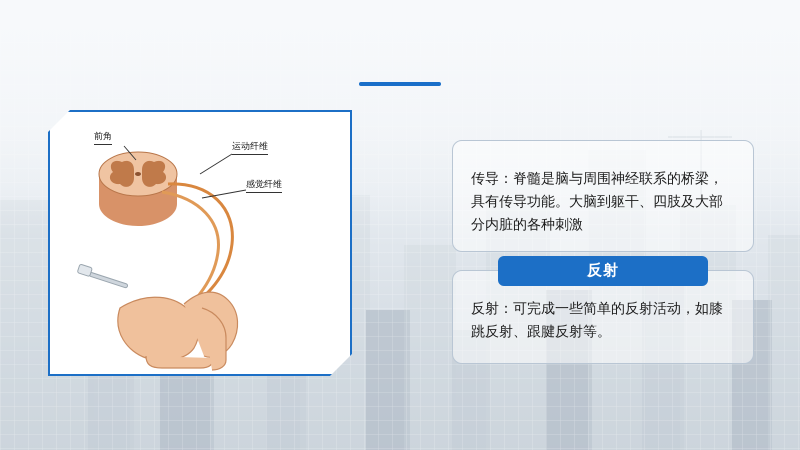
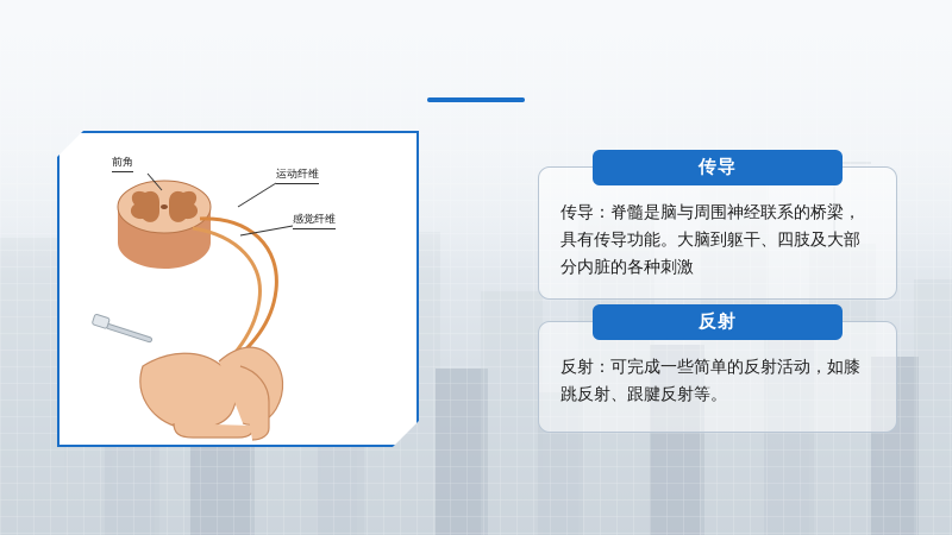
  前角
  运动纤维
  感觉纤维
+ 传导
  传导：脊髓是脑与周围神经联系的桥梁，具有传导功能。大脑到躯干、四肢及大部分内脏的各种刺激
  反射
  反射：可完成一些简单的反射活动，如膝跳反射、跟腱反射等。
